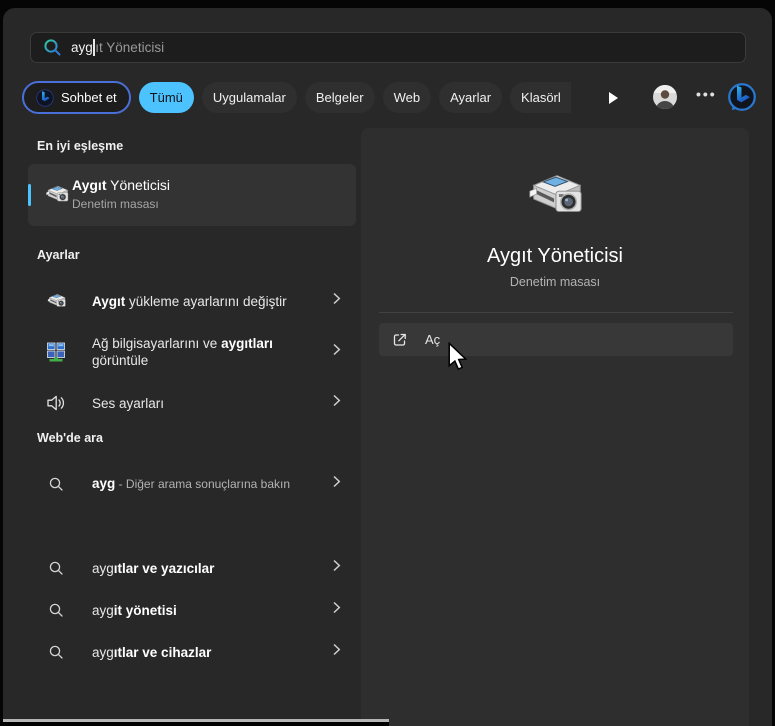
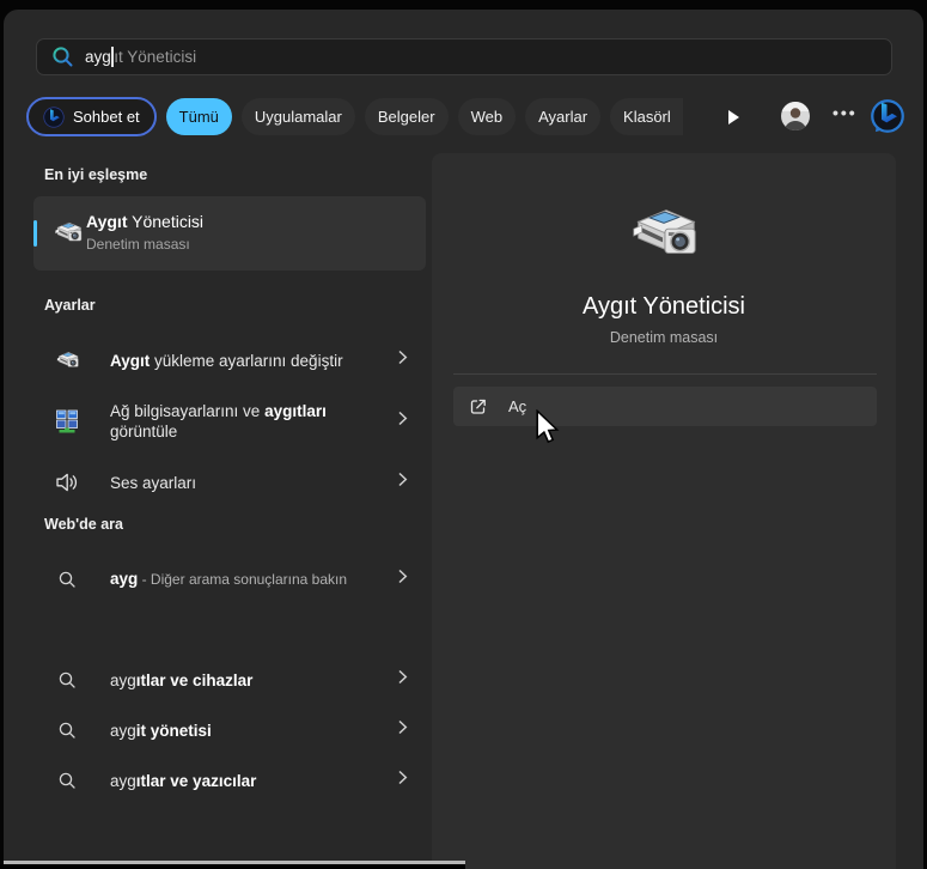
  ayg
  ıt Yöneticisi
  Sohbet et
  Tümü
  Uygulamalar
  Belgeler
  Web
  Ayarlar
  Klasörl
  •••
  En iyi eşleşme
  Aygıt Yöneticisi
  Denetim masası
  Ayarlar
  Aygıt yükleme ayarlarını değiştir
  Ağ bilgisayarlarını ve aygıtları görüntüle
  Ses ayarları
  Web'de ara
  ayg - Diğer arama sonuçlarına bakın
- aygıtlar ve yazıcılar
+ aygıtlar ve cihazlar
  aygit yönetisi
- aygıtlar ve cihazlar
+ aygıtlar ve yazıcılar
  Aygıt Yöneticisi
  Denetim masası
  Aç
